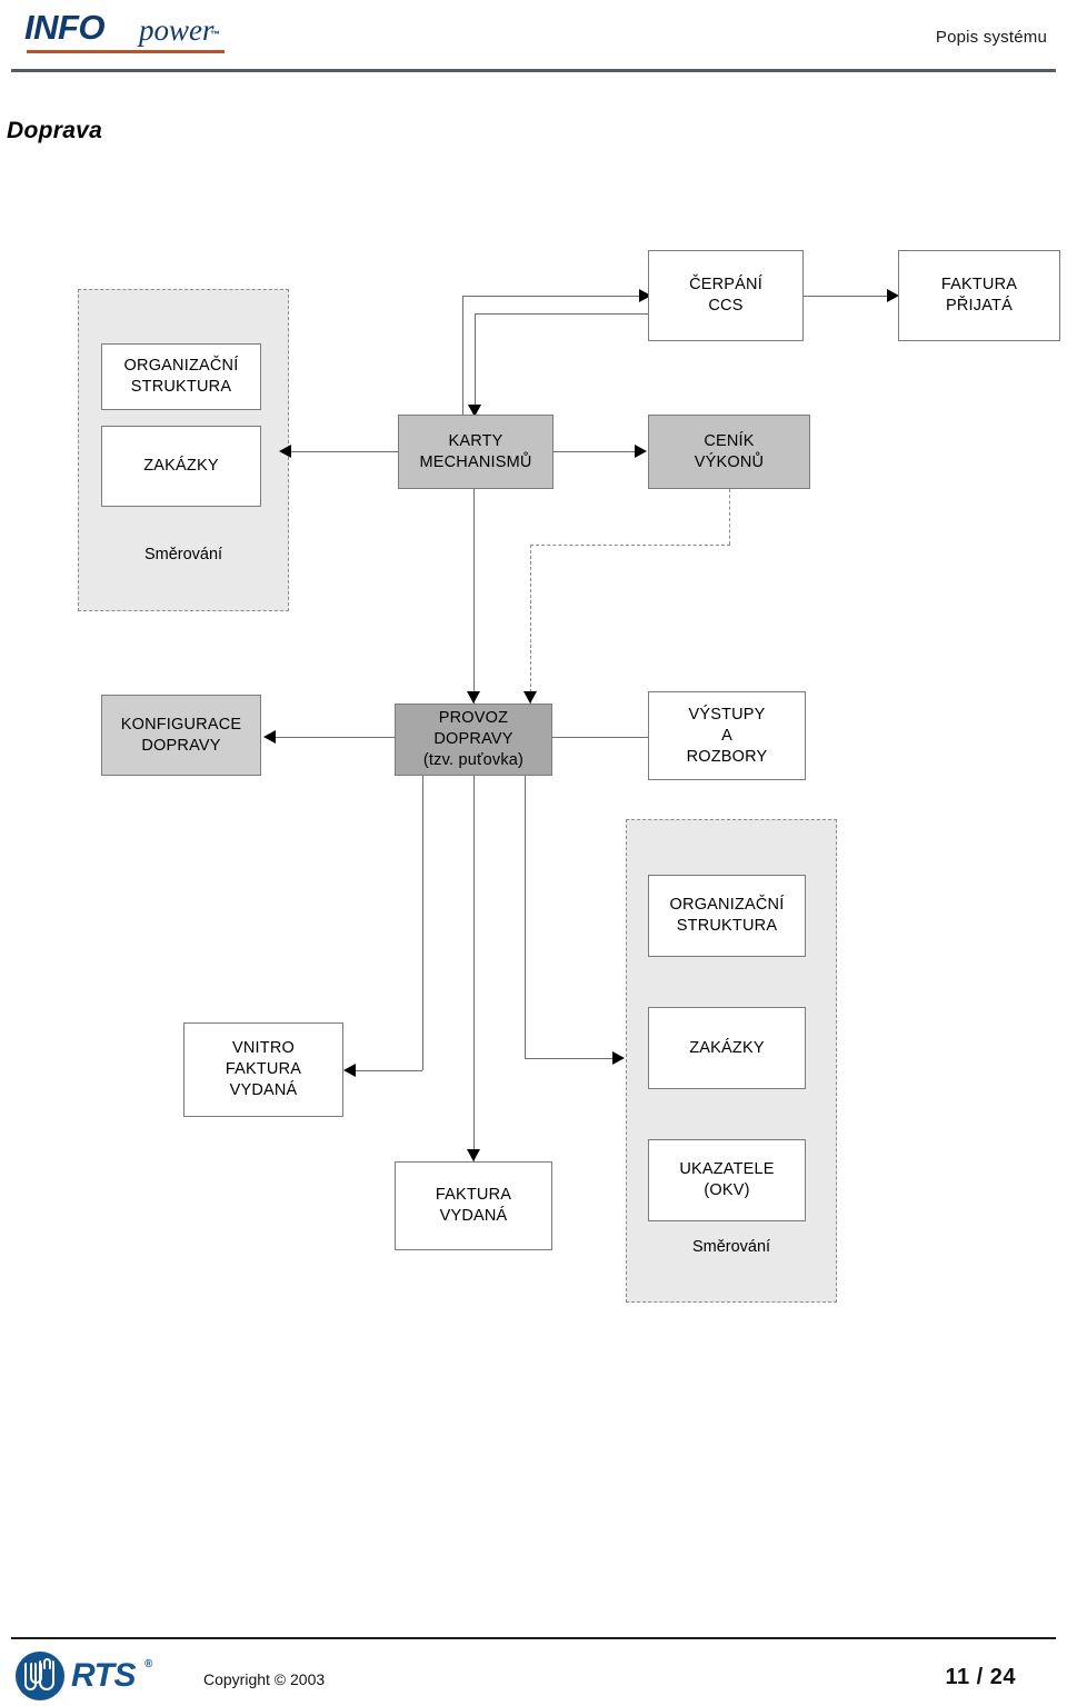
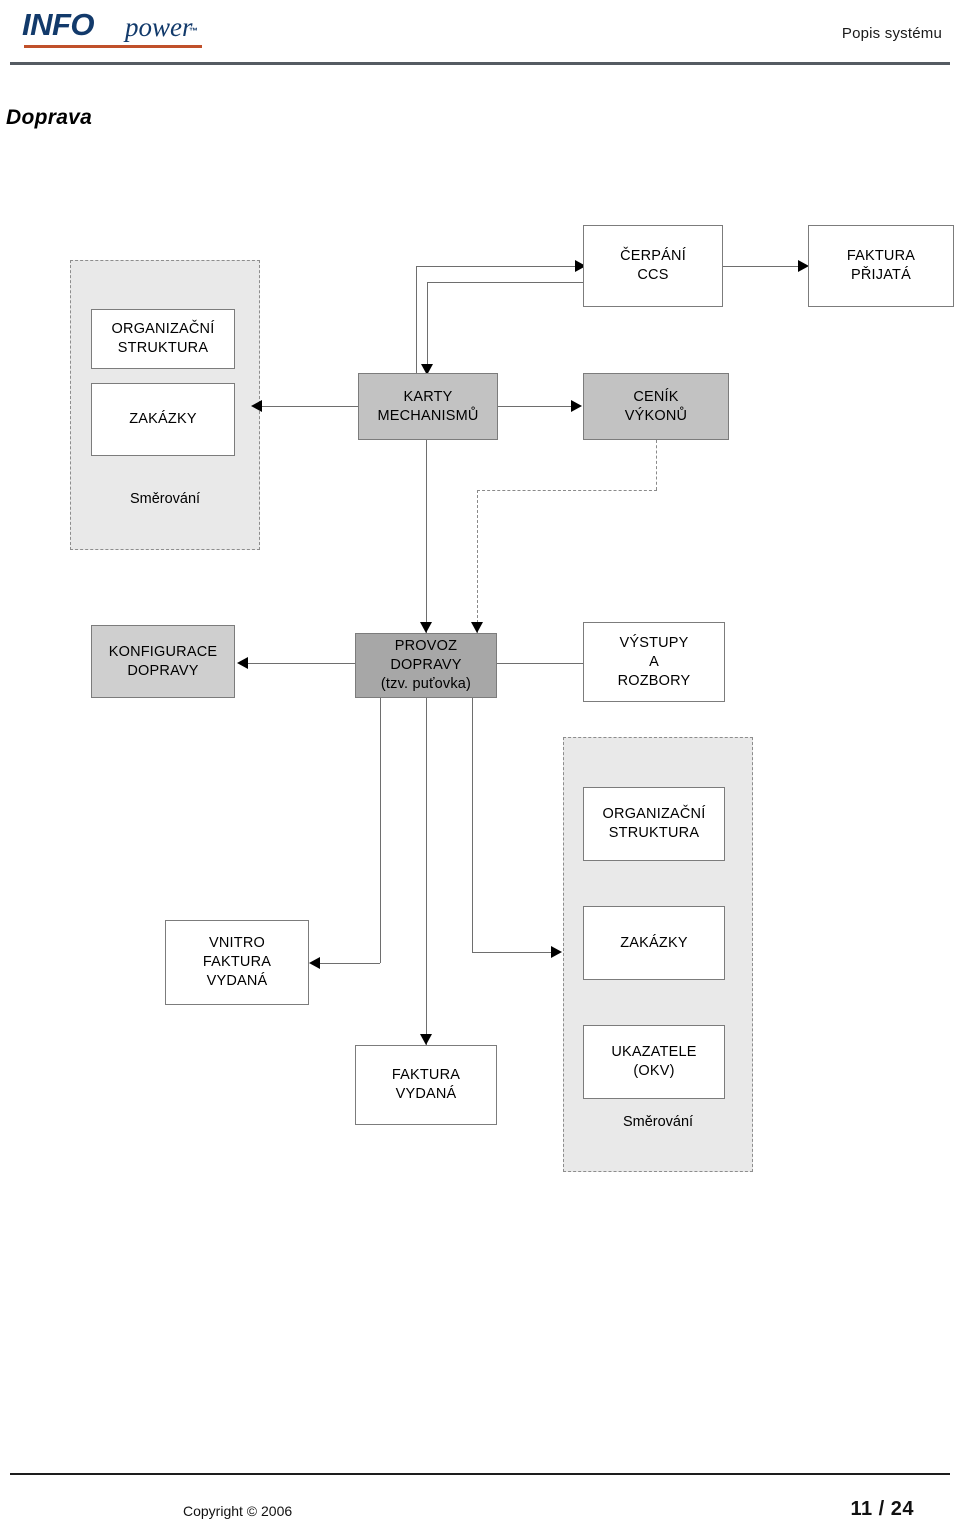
  INFO
  power
  ™
  Popis systému
  Doprava
  Směrování
  Směrování
  ČERPÁNÍ
  CCS
  FAKTURA
  PŘIJATÁ
  ORGANIZAČNÍ
  STRUKTURA
  ZAKÁZKY
  KARTY
  MECHANISMŮ
  CENÍK
  VÝKONŮ
  KONFIGURACE
  DOPRAVY
  PROVOZ
  DOPRAVY
  (tzv. puťovka)
  VÝSTUPY
  A
  ROZBORY
  ORGANIZAČNÍ
  STRUKTURA
  ZAKÁZKY
  UKAZATELE
  (OKV)
  VNITRO
  FAKTURA
  VYDANÁ
  FAKTURA
  VYDANÁ
- RTS
- ®
- Copyright © 2003
+ Copyright © 2006
  11 / 24
